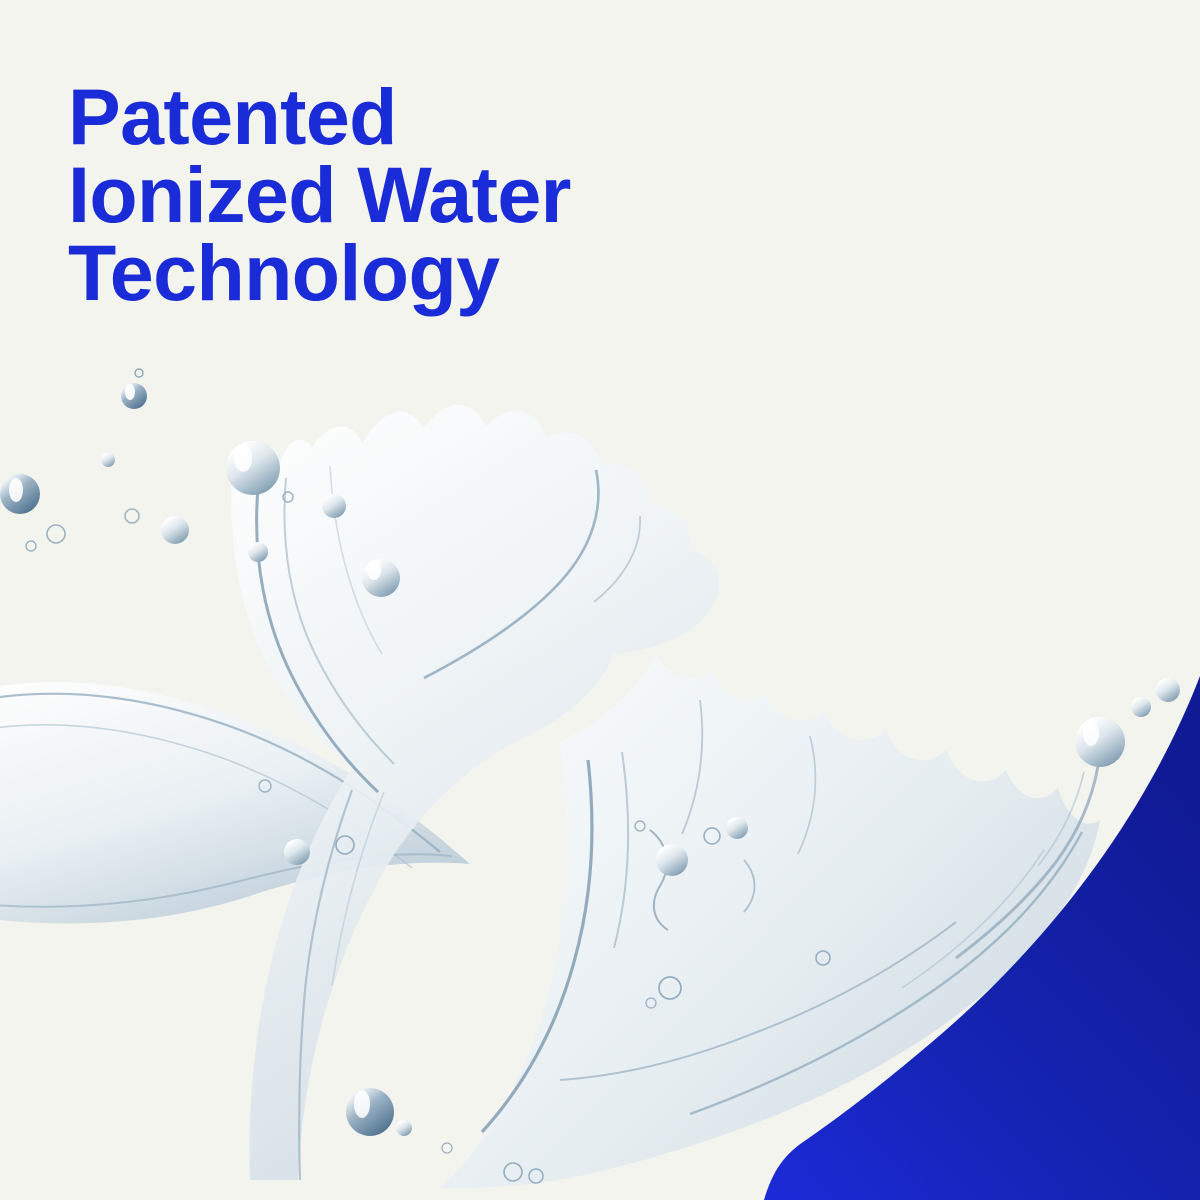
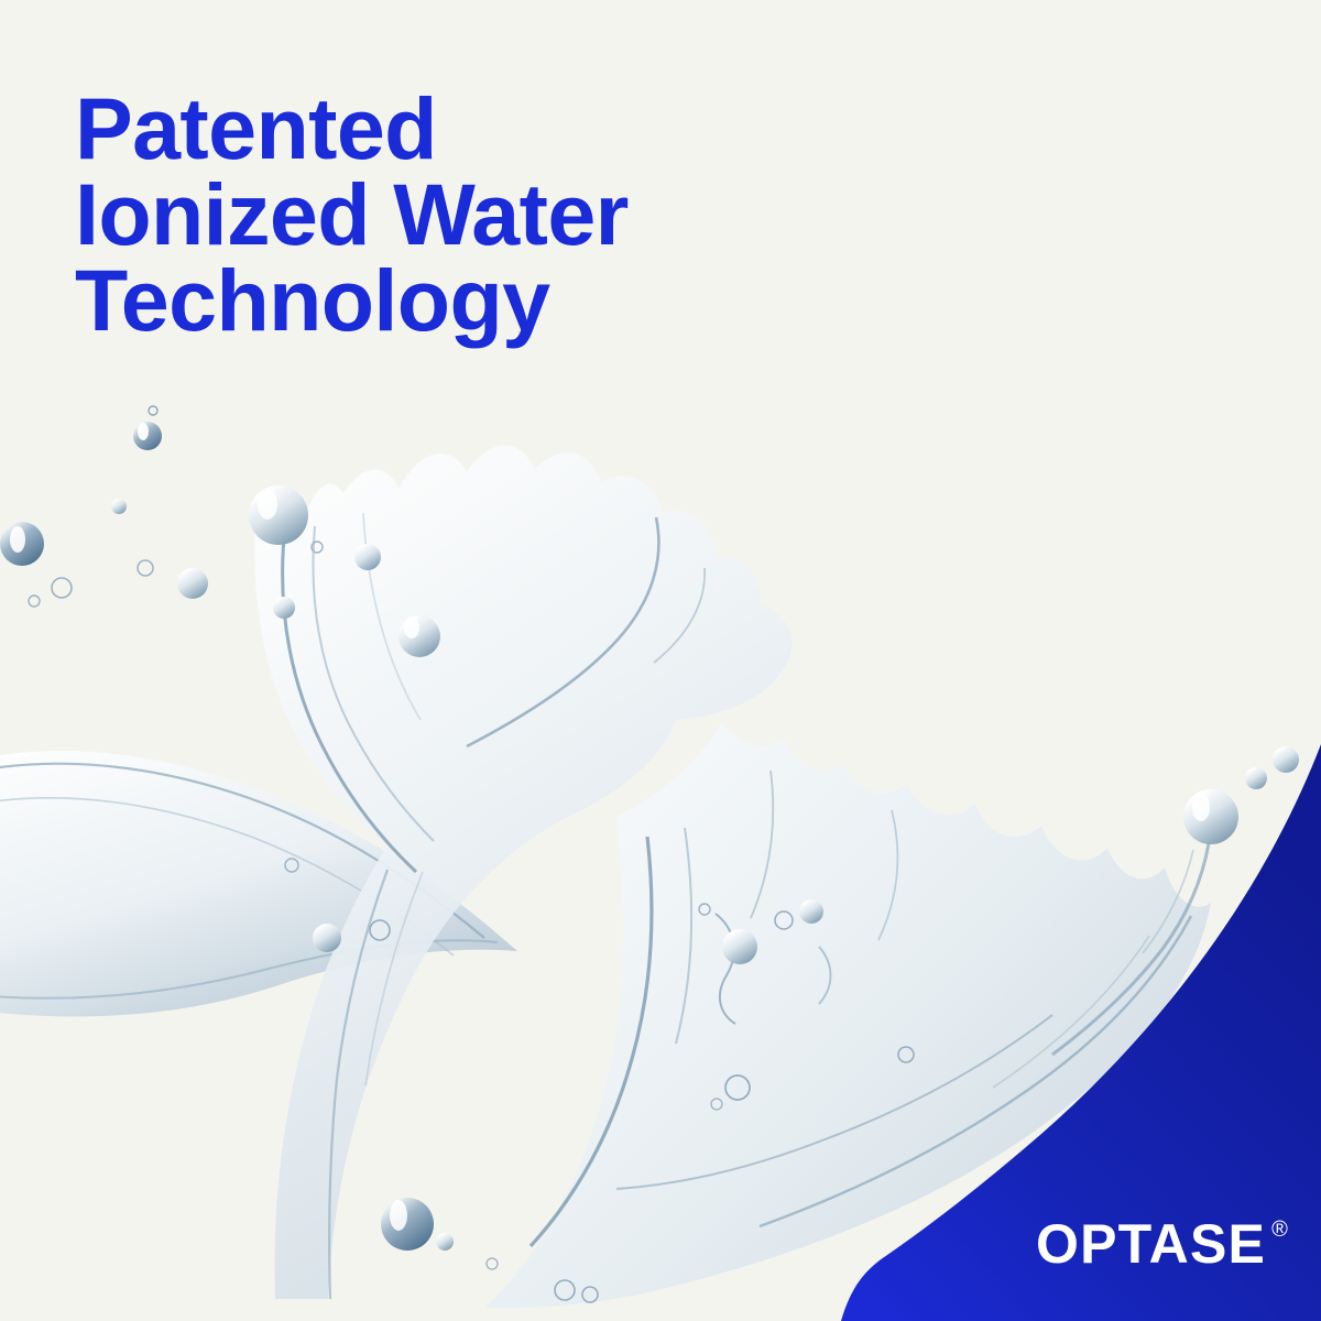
  Patented
  Ionized Water
  Technology
+ OPTASE
+ ®
